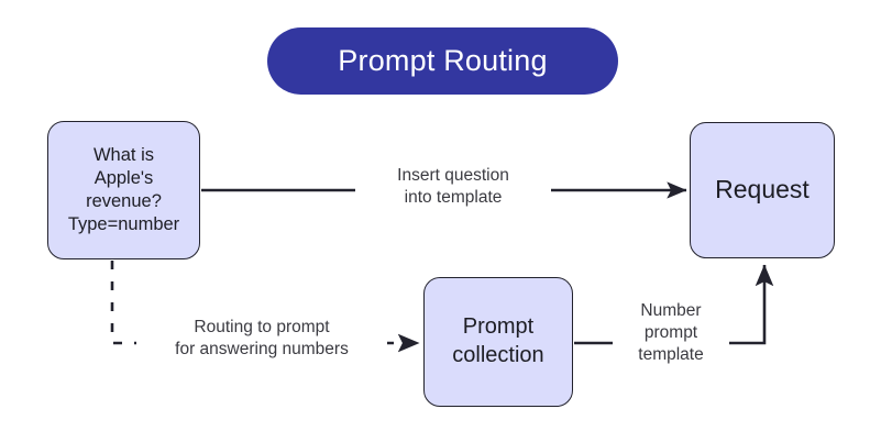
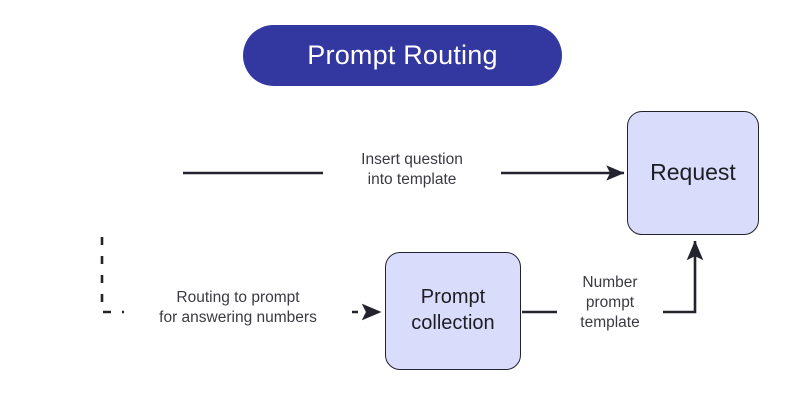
  Prompt Routing
- What is
- Apple's
- revenue?
- Type=number
  Prompt
  collection
  Request
  Insert question
  into template
  Routing to prompt
  for answering numbers
  Number
  prompt
  template
